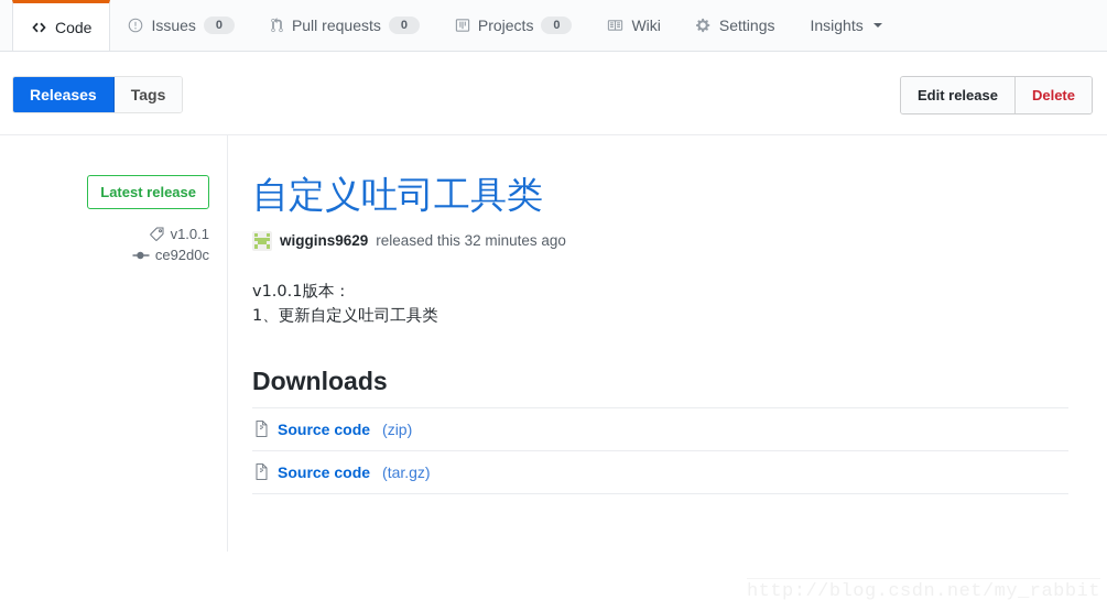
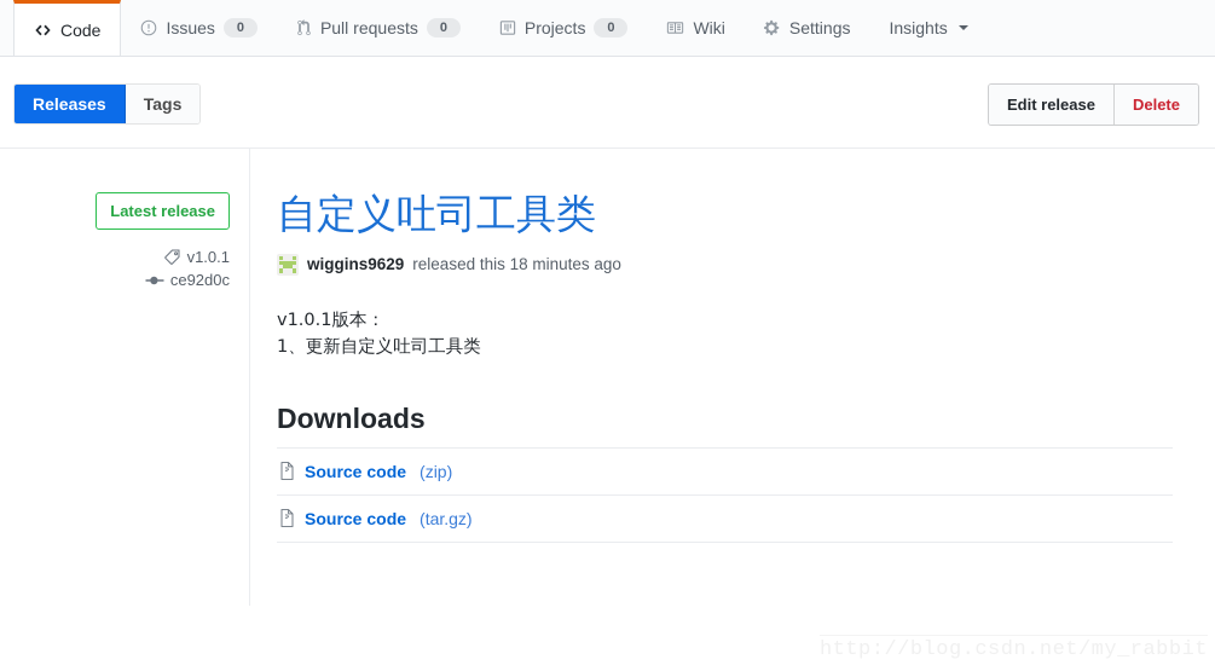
  Code
  Issues
  0
  Pull requests
  0
  Projects
  0
  Wiki
  Settings
  Insights
  Releases
  Tags
  Edit release
  Delete
  Latest release
  v1.0.1
  ce92d0c
  自定义吐司工具类
  wiggins9629
- released this 32 minutes ago
+ released this 18 minutes ago
  v1.0.1版本：
  1、更新自定义吐司工具类
  Downloads
  Source code
  (zip)
  Source code
  (tar.gz)
